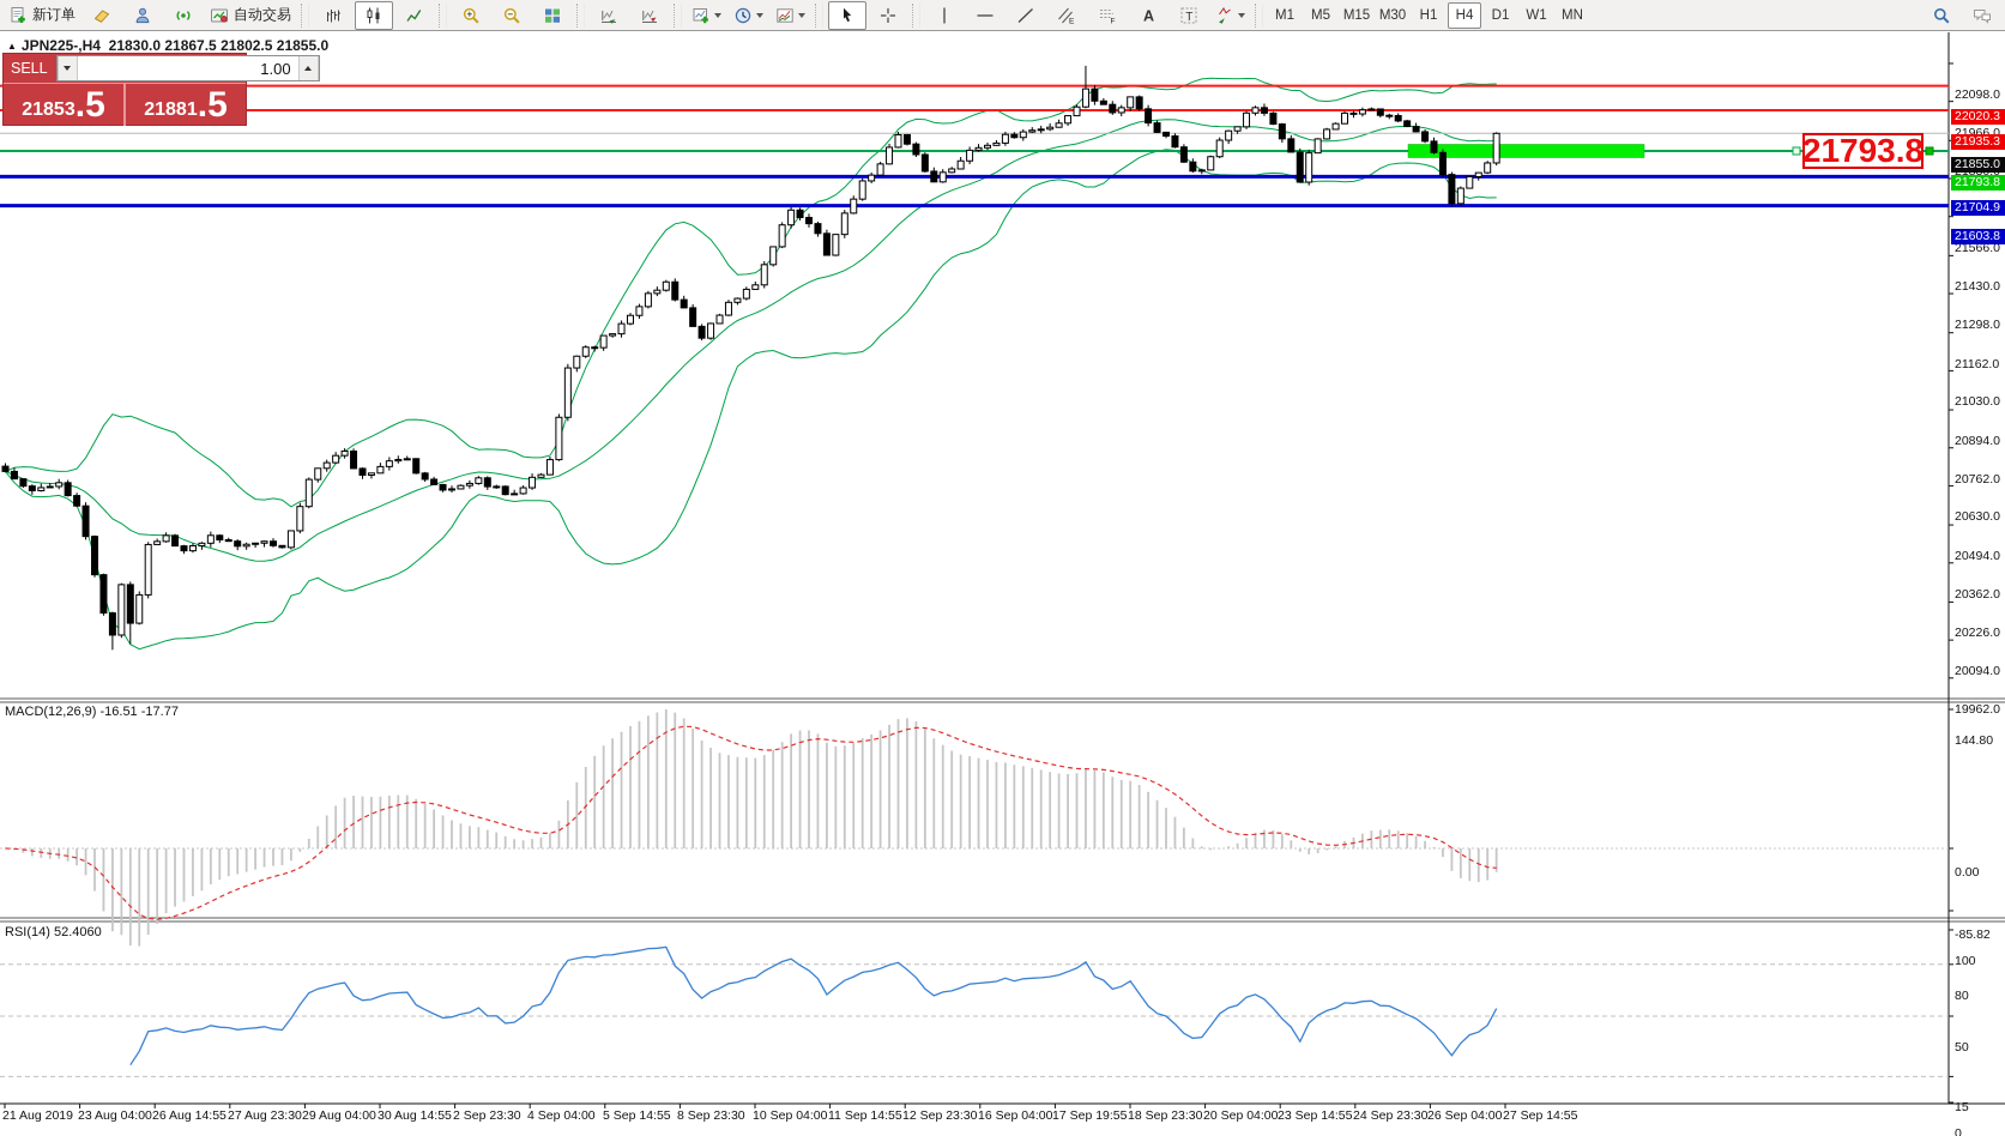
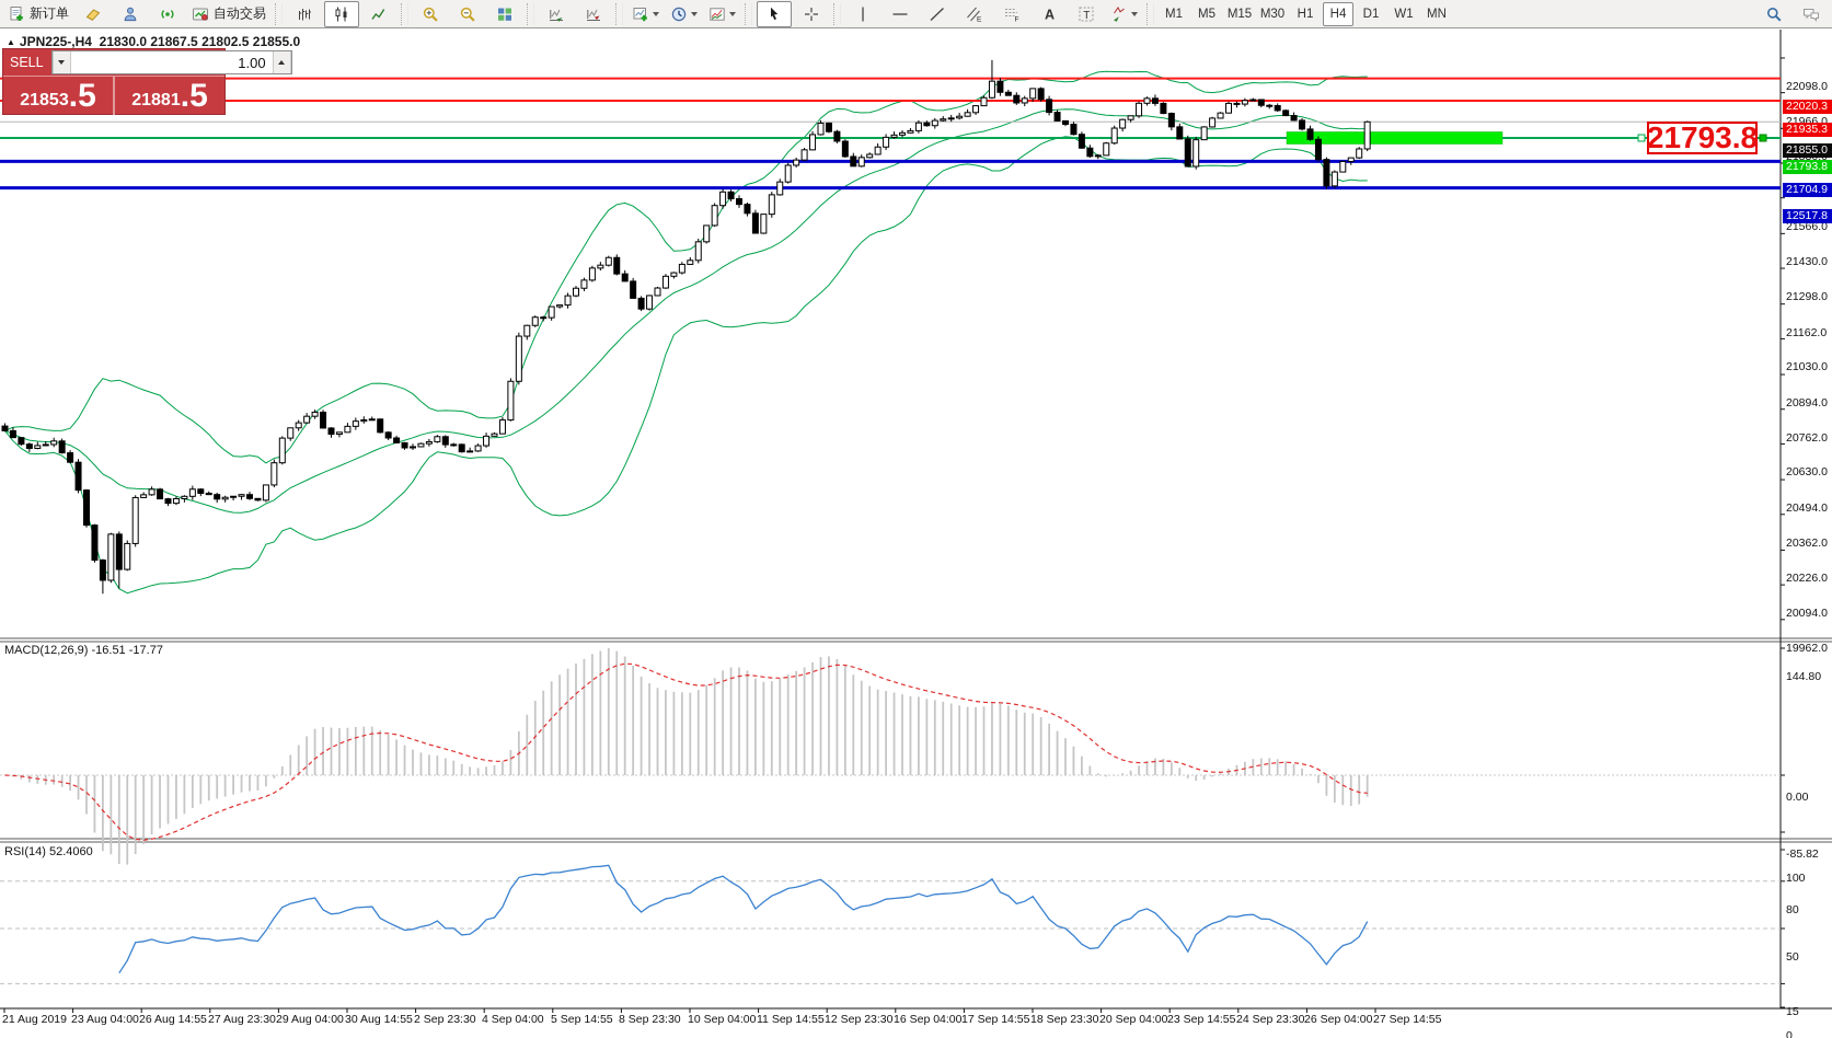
  新订单
  自动交易
  A
  T
  M1
  M5
  M15
  M30
  H1
  H4
  D1
  W1
  MN
  ▲ JPN225-,H4 21830.0 21867.5 21802.5 21855.0
  SELL
  1.00
  21853
  .5
  21881
  .5
  21793.8
  MACD(12,26,9) -16.51 -17.77
  RSI(14) 52.4060
  22098.0
  21966.0
  21566.0
  21430.0
  21298.0
  21162.0
  21030.0
  20894.0
  20762.0
  20630.0
  20494.0
  20362.0
  20226.0
  20094.0
  19962.0
  144.80
  0.00
  -85.82
  100
  80
  50
  15
  0
  22020.3
  21935.3
  21855.0
  21793.8
  21704.9
- 21603.8
+ 12517.8
  21 Aug 2019
  23 Aug 04:00
  26 Aug 14:55
  27 Aug 23:30
  29 Aug 04:00
  30 Aug 14:55
  2 Sep 23:30
  4 Sep 04:00
  5 Sep 14:55
  8 Sep 23:30
  10 Sep 04:00
  11 Sep 14:55
  12 Sep 23:30
  16 Sep 04:00
- 17 Sep 19:55
+ 17 Sep 14:55
  18 Sep 23:30
  20 Sep 04:00
  23 Sep 14:55
  24 Sep 23:30
  26 Sep 04:00
  27 Sep 14:55
